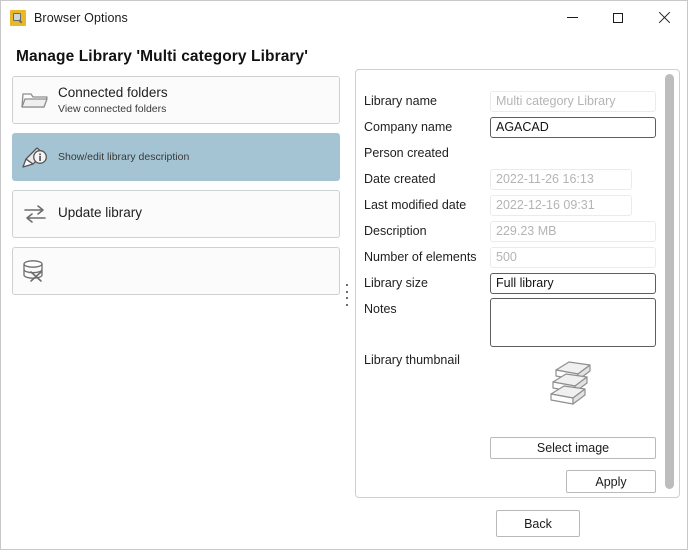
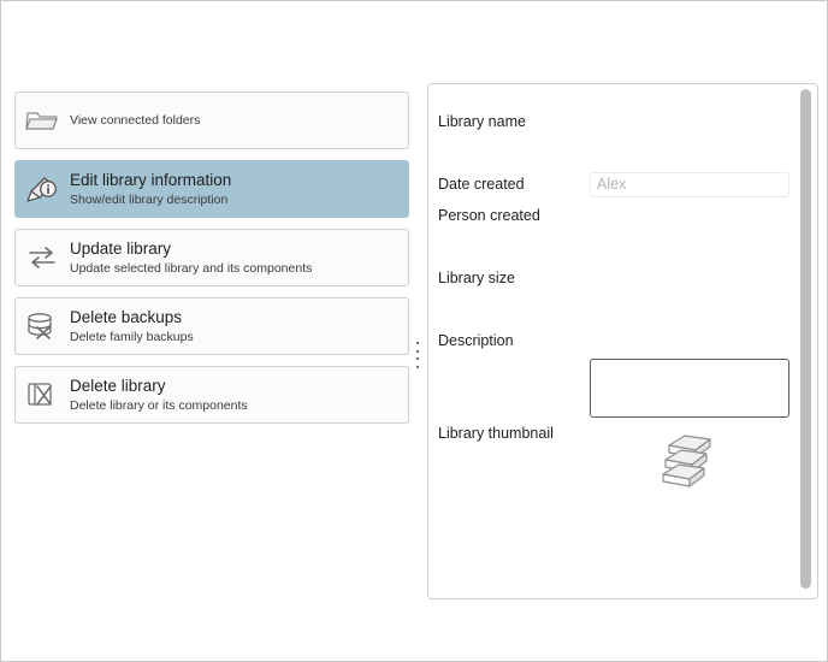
- Browser Options
- Manage Library 'Multi category Library'
- Connected folders
  View connected folders
+ Edit library information
  Show/edit library description
  Update library
+ Update selected library and its components
+ Delete backups
+ Delete family backups
+ Delete library
+ Delete library or its components
  Library name
- Multi category Library
- Company name
- AGACAD
- Person created
+ Date created
+ Alex
- Date created
+ Person created
- 2022-11-26 16:13
- Last modified date
- 2022-12-16 09:31
- Description
+ Library size
- 229.23 MB
- Number of elements
- 500
- Library size
+ Description
- Full library
- Notes
  Library thumbnail
- Select image
- Apply
- Back
